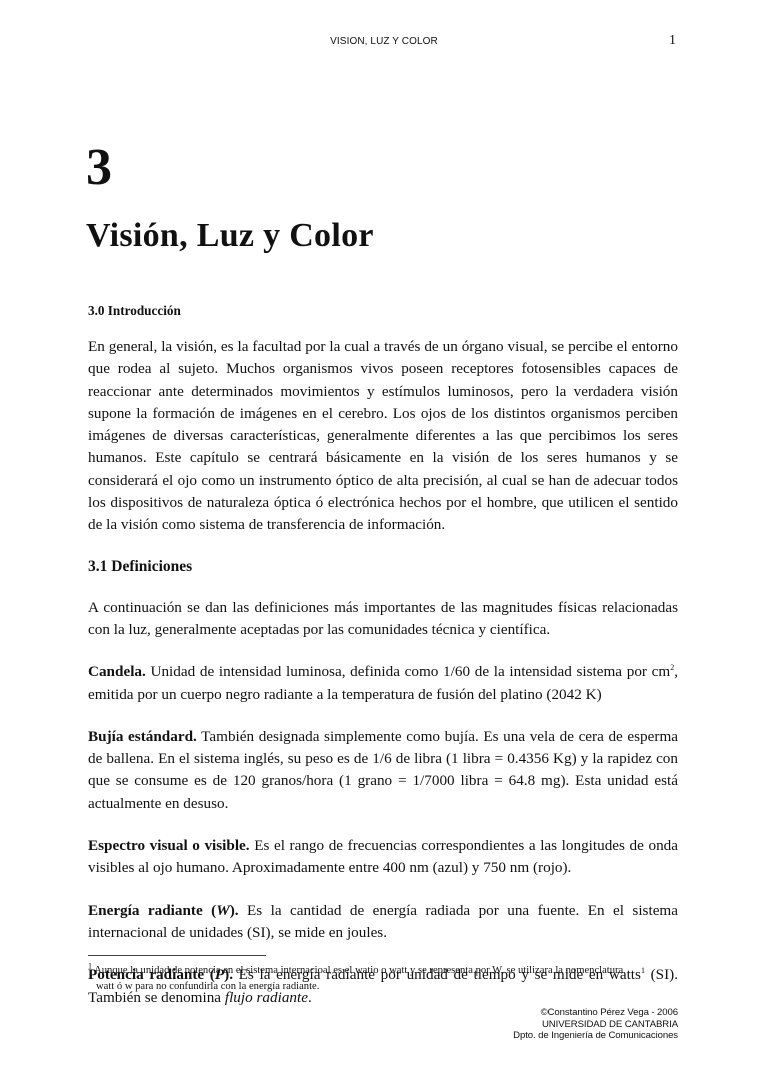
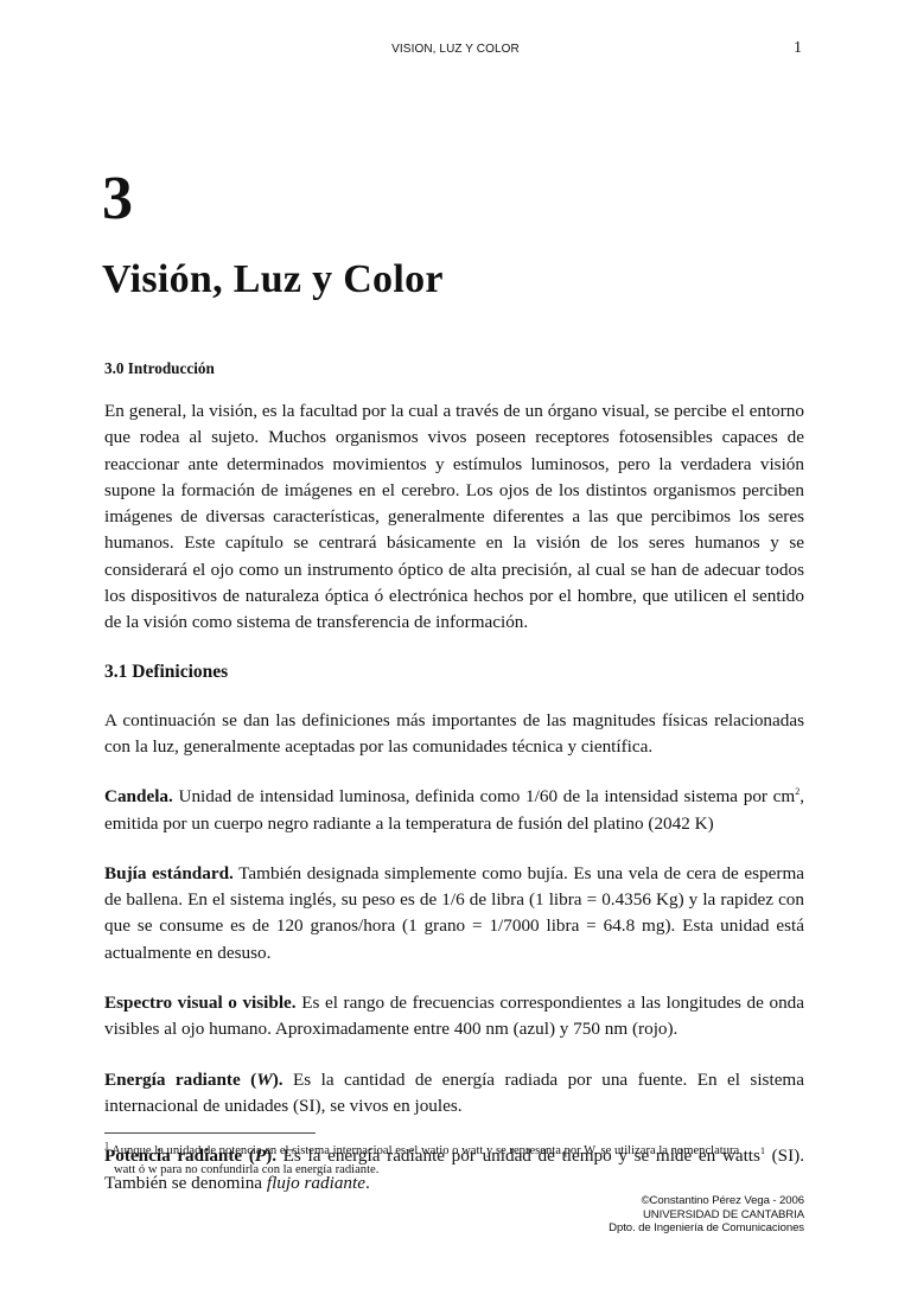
  VISION, LUZ Y COLOR
  1
  3
  Visión, Luz y Color
  3.0 Introducción
  En general, la visión, es la facultad por la cual a través de un órgano visual, se percibe el entorno que rodea al sujeto. Muchos organismos vivos poseen receptores fotosensibles capaces de reaccionar ante determinados movimientos y estímulos luminosos, pero la verdadera visión supone la formación de imágenes en el cerebro. Los ojos de los distintos organismos perciben imágenes de diversas características, generalmente diferentes a las que percibimos los seres humanos. Este capítulo se centrará básicamente en la visión de los seres humanos y se considerará el ojo como un instrumento óptico de alta precisión, al cual se han de adecuar todos los dispositivos de naturaleza óptica ó electrónica hechos por el hombre, que utilicen el sentido de la visión como sistema de transferencia de información.
  3.1 Definiciones
  A continuación se dan las definiciones más importantes de las magnitudes físicas relacionadas con la luz, generalmente aceptadas por las comunidades técnica y científica.
  Candela. Unidad de intensidad luminosa, definida como 1/60 de la intensidad sistema por cm2, emitida por un cuerpo negro radiante a la temperatura de fusión del platino (2042 K)
  Bujía estándard. También designada simplemente como bujía. Es una vela de cera de esperma de ballena. En el sistema inglés, su peso es de 1/6 de libra (1 libra = 0.4356 Kg) y la rapidez con que se consume es de 120 granos/hora (1 grano = 1/7000 libra = 64.8 mg). Esta unidad está actualmente en desuso.
  Espectro visual o visible. Es el rango de frecuencias correspondientes a las longitudes de onda visibles al ojo humano. Aproximadamente entre 400 nm (azul) y 750 nm (rojo).
- Energía radiante (W). Es la cantidad de energía radiada por una fuente. En el sistema internacional de unidades (SI), se mide en joules.
+ Energía radiante (W). Es la cantidad de energía radiada por una fuente. En el sistema internacional de unidades (SI), se vivos en joules.
  Potencia radiante (P). Es la energía radiante por unidad de tiempo y se mide en watts1 (SI). También se denomina flujo radiante.
  1 Aunque la unidad de potencia en el sistema internacioal es el watio o watt y se representa por W, se utilizara la nomenclatura
  watt ó w para no confundirla con la energía radiante.
  ©Constantino Pérez Vega - 2006
  UNIVERSIDAD DE CANTABRIA
  Dpto. de Ingeniería de Comunicaciones
